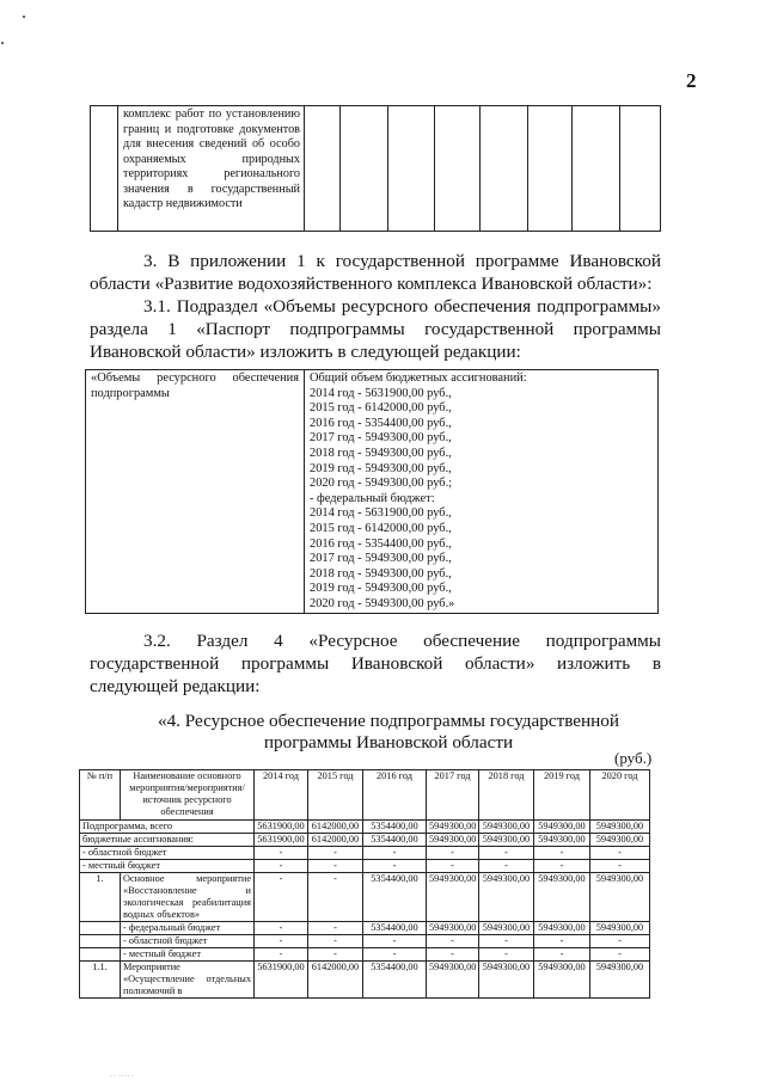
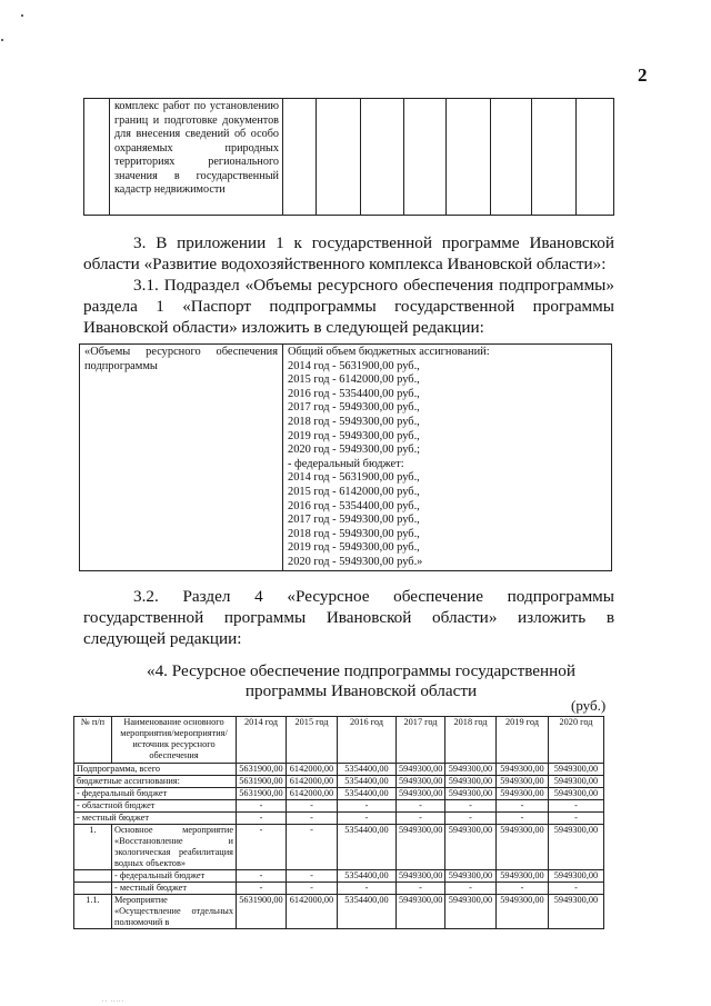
  2
  	комплекс работ по установлению границ и подготовке документов для внесения сведений об особо охраняемых природных территориях регионального значения в государственный кадастр недвижимости
  3. В приложении 1 к государственной программе Ивановской области «Развитие водохозяйственного комплекса Ивановской области»:
  3.1. Подраздел «Объемы ресурсного обеспечения подпрограммы» раздела 1 «Паспорт подпрограммы государственной программы Ивановской области» изложить в следующей редакции:
  «Объемы ресурсного обеспечения подпрограммы	Общий объем бюджетных ассигнований:2014 год - 5631900,00 руб.,2015 год - 6142000,00 руб.,2016 год - 5354400,00 руб.,2017 год - 5949300,00 руб.,2018 год - 5949300,00 руб.,2019 год - 5949300,00 руб.,2020 год - 5949300,00 руб.;- федеральный бюджет:2014 год - 5631900,00 руб.,2015 год - 6142000,00 руб.,2016 год - 5354400,00 руб.,2017 год - 5949300,00 руб.,2018 год - 5949300,00 руб.,2019 год - 5949300,00 руб.,2020 год - 5949300,00 руб.»
  3.2. Раздел 4 «Ресурсное обеспечение подпрограммы государственной программы Ивановской области» изложить в следующей редакции:
  «4. Ресурсное обеспечение подпрограммы государственной
  программы Ивановской области
  (руб.)
  № п/п	Наименование основного мероприятия/мероприятия/ источник ресурсного обеспечения	2014 год	2015 год	2016 год	2017 год	2018 год	2019 год	2020 год
  Подпрограмма, всего	5631900,00	6142000,00	5354400,00	5949300,00	5949300,00	5949300,00	5949300,00
  бюджетные ассигнования:	5631900,00	6142000,00	5354400,00	5949300,00	5949300,00	5949300,00	5949300,00
+ - федеральный бюджет	5631900,00	6142000,00	5354400,00	5949300,00	5949300,00	5949300,00	5949300,00
  - областной бюджет	-	-	-	-	-	-	-
  - местный бюджет	-	-	-	-	-	-	-
  1.	Основное мероприятие «Восстановление и экологическая реабилитация водных объектов»	-	-	5354400,00	5949300,00	5949300,00	5949300,00	5949300,00
  	- федеральный бюджет	-	-	5354400,00	5949300,00	5949300,00	5949300,00	5949300,00
- 	- областной бюджет	-	-	-	-	-	-	-
  	- местный бюджет	-	-	-	-	-	-	-
  1.1.	Мероприятие «Осуществление отдельных полномочий в	5631900,00	6142000,00	5354400,00	5949300,00	5949300,00	5949300,00	5949300,00
